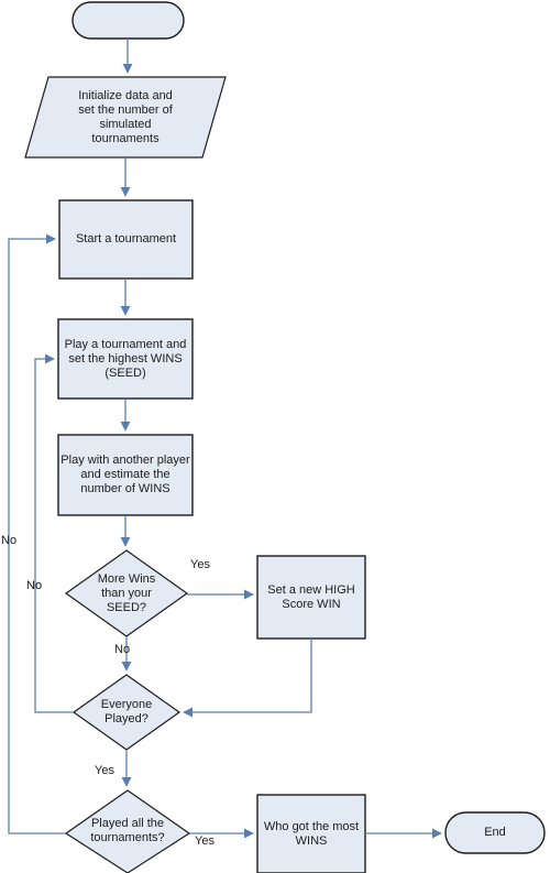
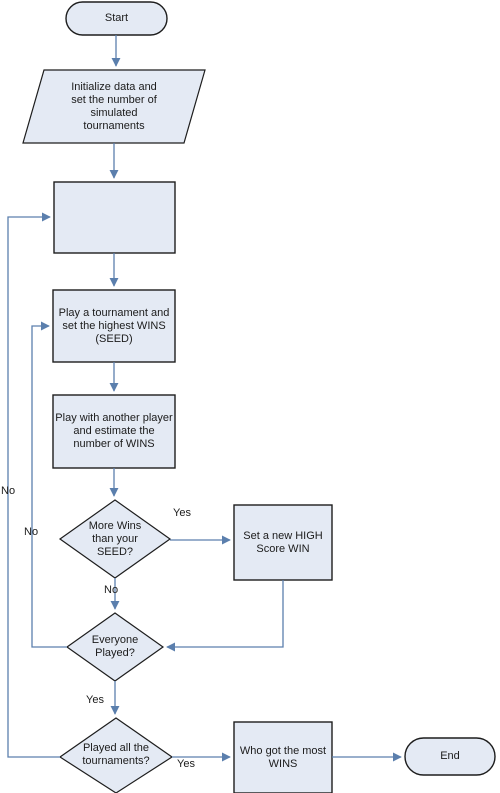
+ Start
  Initialize data and
  set the number of
  simulated
  tournaments
- Start a tournament
  Play a tournament and
  set the highest WINS
  (SEED)
  Play with another player
  and estimate the
  number of WINS
  More Wins
  than your
  SEED?
  Set a new HIGH
  Score WIN
  Everyone
  Played?
  Played all the
  tournaments?
  Who got the most
  WINS
  End
  Yes
  No
  No
  Yes
  No
  Yes
